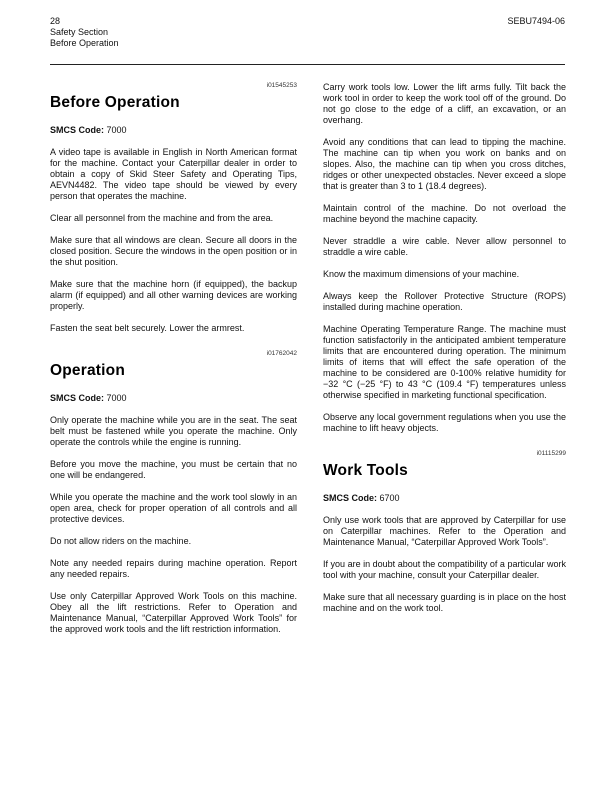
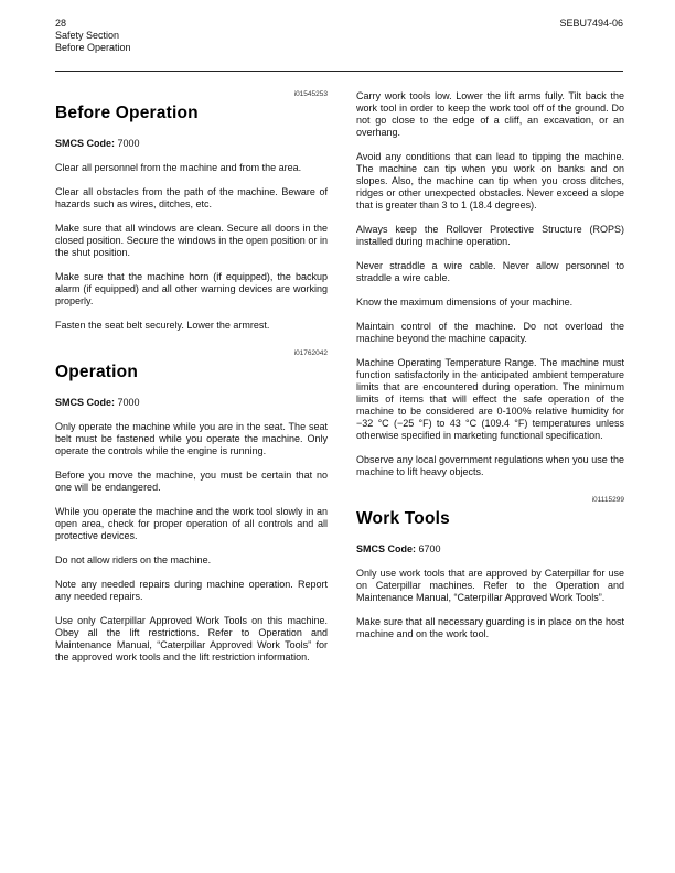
  28
  Safety Section
  Before Operation
  SEBU7494-06
  Before Operation
  SMCS Code: 7000
- A video tape is available in English in North American format for the machine. Contact your Caterpillar dealer in order to obtain a copy of Skid Steer Safety and Operating Tips, AEVN4482. The video tape should be viewed by every person that operates the machine.
  Clear all personnel from the machine and from the area.
+ Clear all obstacles from the path of the machine. Beware of hazards such as wires, ditches, etc.
  Make sure that all windows are clean. Secure all doors in the closed position. Secure the windows in the open position or in the shut position.
  Make sure that the machine horn (if equipped), the backup alarm (if equipped) and all other warning devices are working properly.
  Fasten the seat belt securely. Lower the armrest.
  Operation
  SMCS Code: 7000
  Only operate the machine while you are in the seat. The seat belt must be fastened while you operate the machine. Only operate the controls while the engine is running.
  Before you move the machine, you must be certain that no one will be endangered.
  While you operate the machine and the work tool slowly in an open area, check for proper operation of all controls and all protective devices.
  Do not allow riders on the machine.
  Note any needed repairs during machine operation. Report any needed repairs.
  Use only Caterpillar Approved Work Tools on this machine. Obey all the lift restrictions. Refer to Operation and Maintenance Manual, “Caterpillar Approved Work Tools” for the approved work tools and the lift restriction information.
  Carry work tools low. Lower the lift arms fully. Tilt back the work tool in order to keep the work tool off of the ground. Do not go close to the edge of a cliff, an excavation, or an overhang.
  Avoid any conditions that can lead to tipping the machine. The machine can tip when you work on banks and on slopes. Also, the machine can tip when you cross ditches, ridges or other unexpected obstacles. Never exceed a slope that is greater than 3 to 1 (18.4 degrees).
- Maintain control of the machine. Do not overload the machine beyond the machine capacity.
+ Always keep the Rollover Protective Structure (ROPS) installed during machine operation.
  Never straddle a wire cable. Never allow personnel to straddle a wire cable.
  Know the maximum dimensions of your machine.
- Always keep the Rollover Protective Structure (ROPS) installed during machine operation.
+ Maintain control of the machine. Do not overload the machine beyond the machine capacity.
  Machine Operating Temperature Range. The machine must function satisfactorily in the anticipated ambient temperature limits that are encountered during operation. The minimum limits of items that will effect the safe operation of the machine to be considered are 0-100% relative humidity for −32 °C (−25 °F) to 43 °C (109.4 °F) temperatures unless otherwise specified in marketing functional specification.
  Observe any local government regulations when you use the machine to lift heavy objects.
  Work Tools
  SMCS Code: 6700
  Only use work tools that are approved by Caterpillar for use on Caterpillar machines. Refer to the Operation and Maintenance Manual, “Caterpillar Approved Work Tools”.
- If you are in doubt about the compatibility of a particular work tool with your machine, consult your Caterpillar dealer.
  Make sure that all necessary guarding is in place on the host machine and on the work tool.
